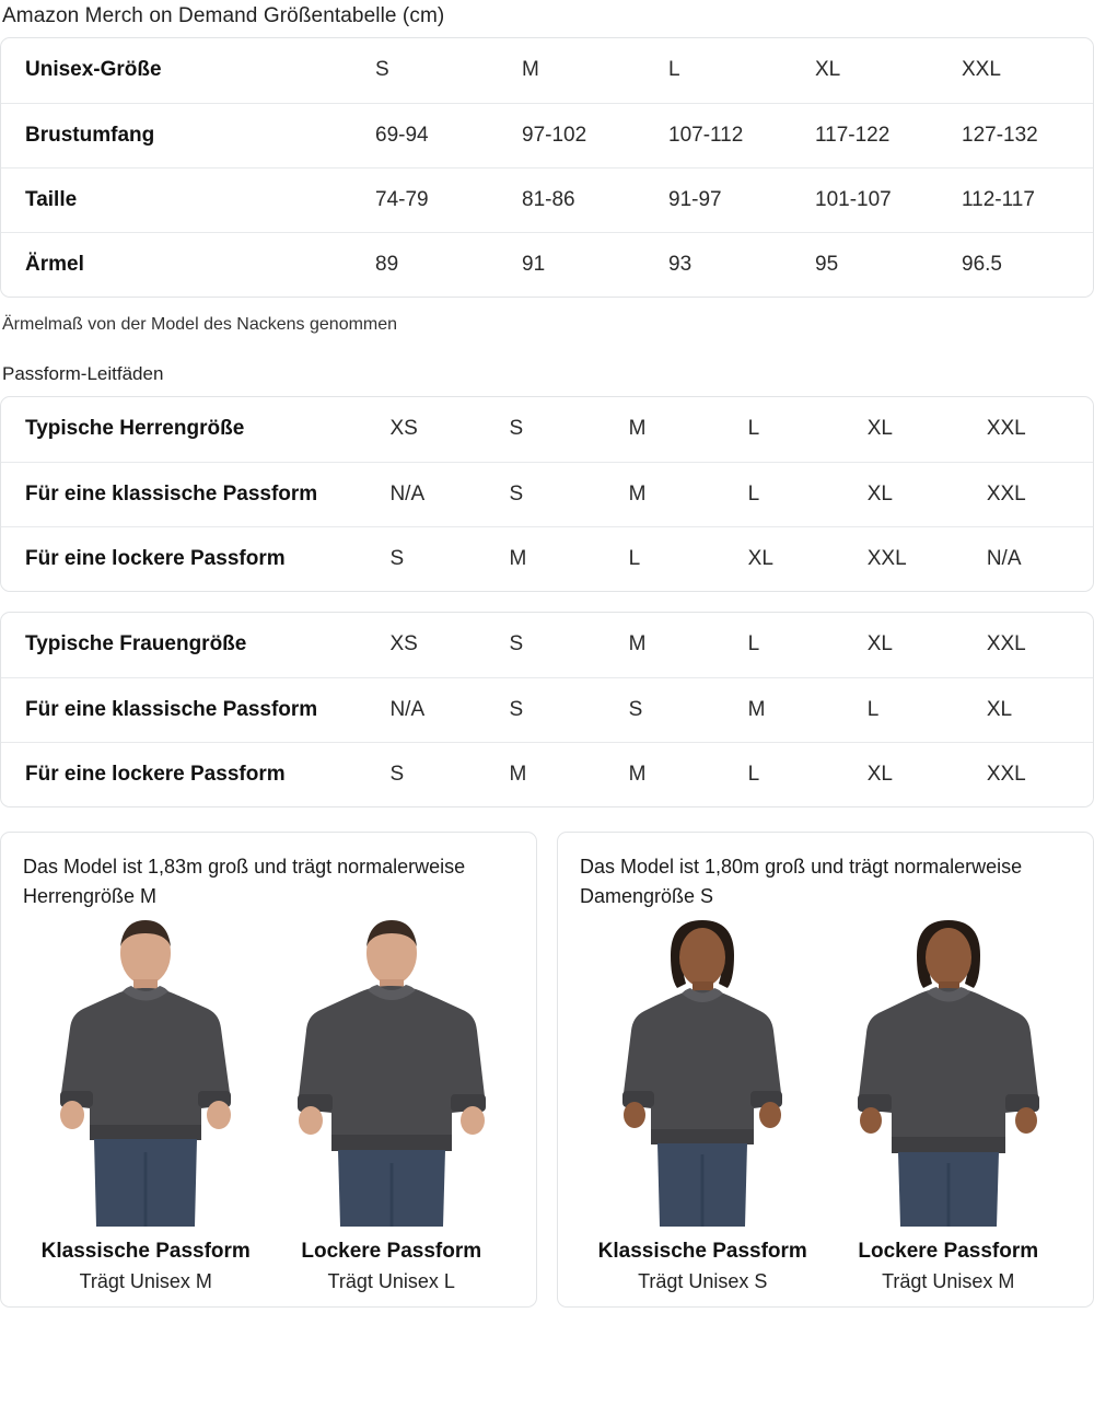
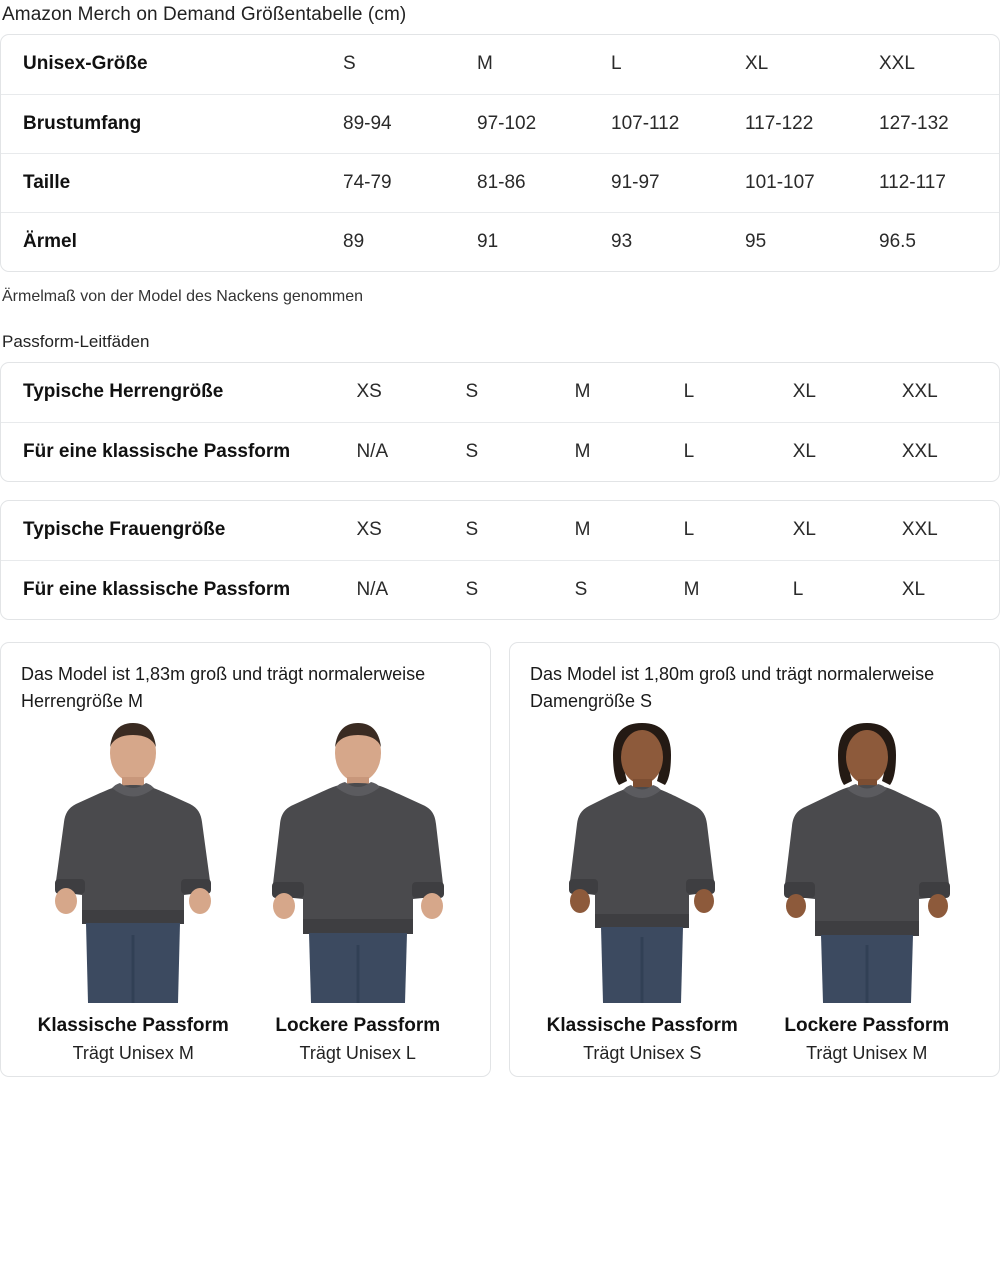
  Amazon Merch on Demand Größentabelle (cm)
  Unisex-Größe	S	M	L	XL	XXL
- Brustumfang	69-94	97-102	107-112	117-122	127-132
+ Brustumfang	89-94	97-102	107-112	117-122	127-132
  Taille	74-79	81-86	91-97	101-107	112-117
  Ärmel	89	91	93	95	96.5
  Ärmelmaß von der Model des Nackens genommen
  Passform-Leitfäden
  Typische Herrengröße	XS	S	M	L	XL	XXL
  Für eine klassische Passform	N/A	S	M	L	XL	XXL
- Für eine lockere Passform	S	M	L	XL	XXL	N/A
  Typische Frauengröße	XS	S	M	L	XL	XXL
  Für eine klassische Passform	N/A	S	S	M	L	XL
- Für eine lockere Passform	S	M	M	L	XL	XXL
  Das Model ist 1,83m groß und trägt normalerweise Herrengröße M
  Klassische Passform
  Trägt Unisex M
  Lockere Passform
  Trägt Unisex L
  Das Model ist 1,80m groß und trägt normalerweise Damengröße S
  Klassische Passform
  Trägt Unisex S
  Lockere Passform
  Trägt Unisex M
